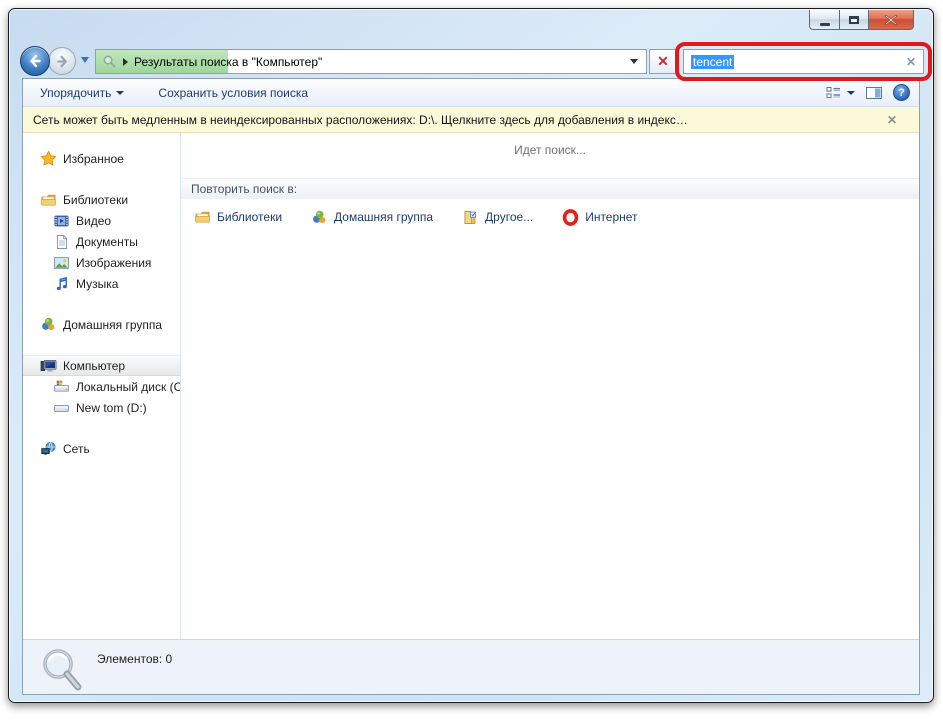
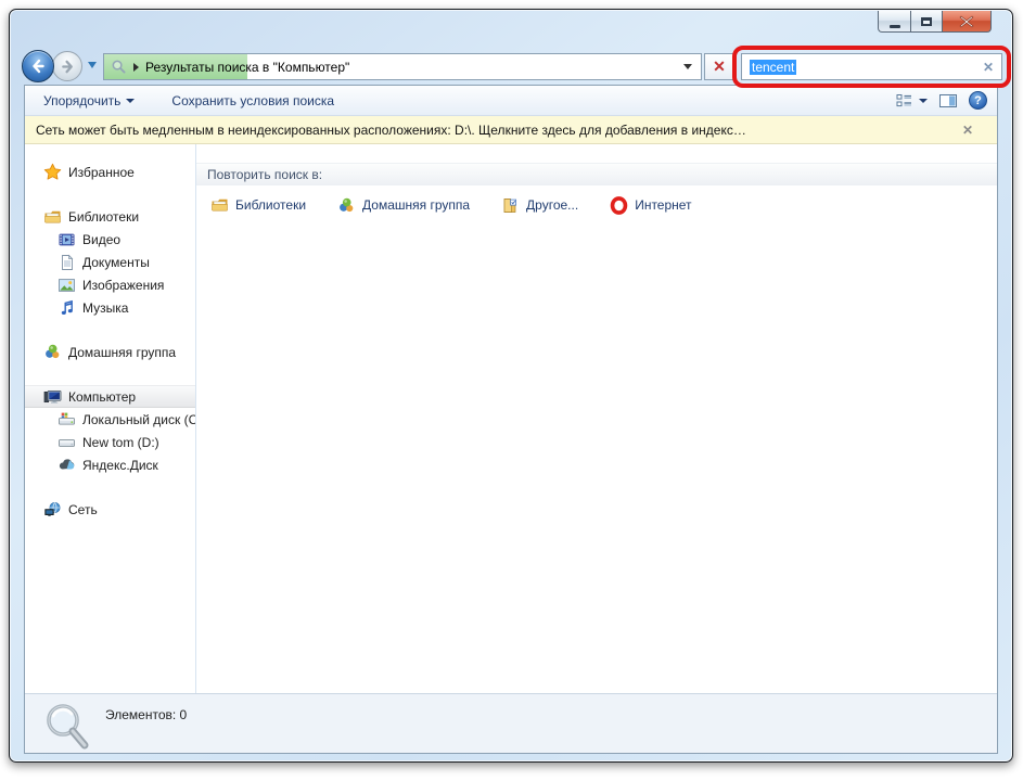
  Результаты поиска в "Компьютер"
  ✕
  tencent
  ✕
  Упорядочить
  Сохранить условия поиска
  ?
  Сеть может быть медленным в неиндексированных расположениях: D:\. Щелкните здесь для добавления в индекс…
  ✕
  Избранное
  Библиотеки
  Видео
  Документы
  Изображения
  Музыка
  Домашняя группа
  Компьютер
  Локальный диск (C
  New tom (D:)
+ Яндекс.Диск
  Сеть
- Идет поиск...
  Повторить поиск в:
  Библиотеки
  Домашняя группа
  Другое...
  Интернет
  Элементов: 0
